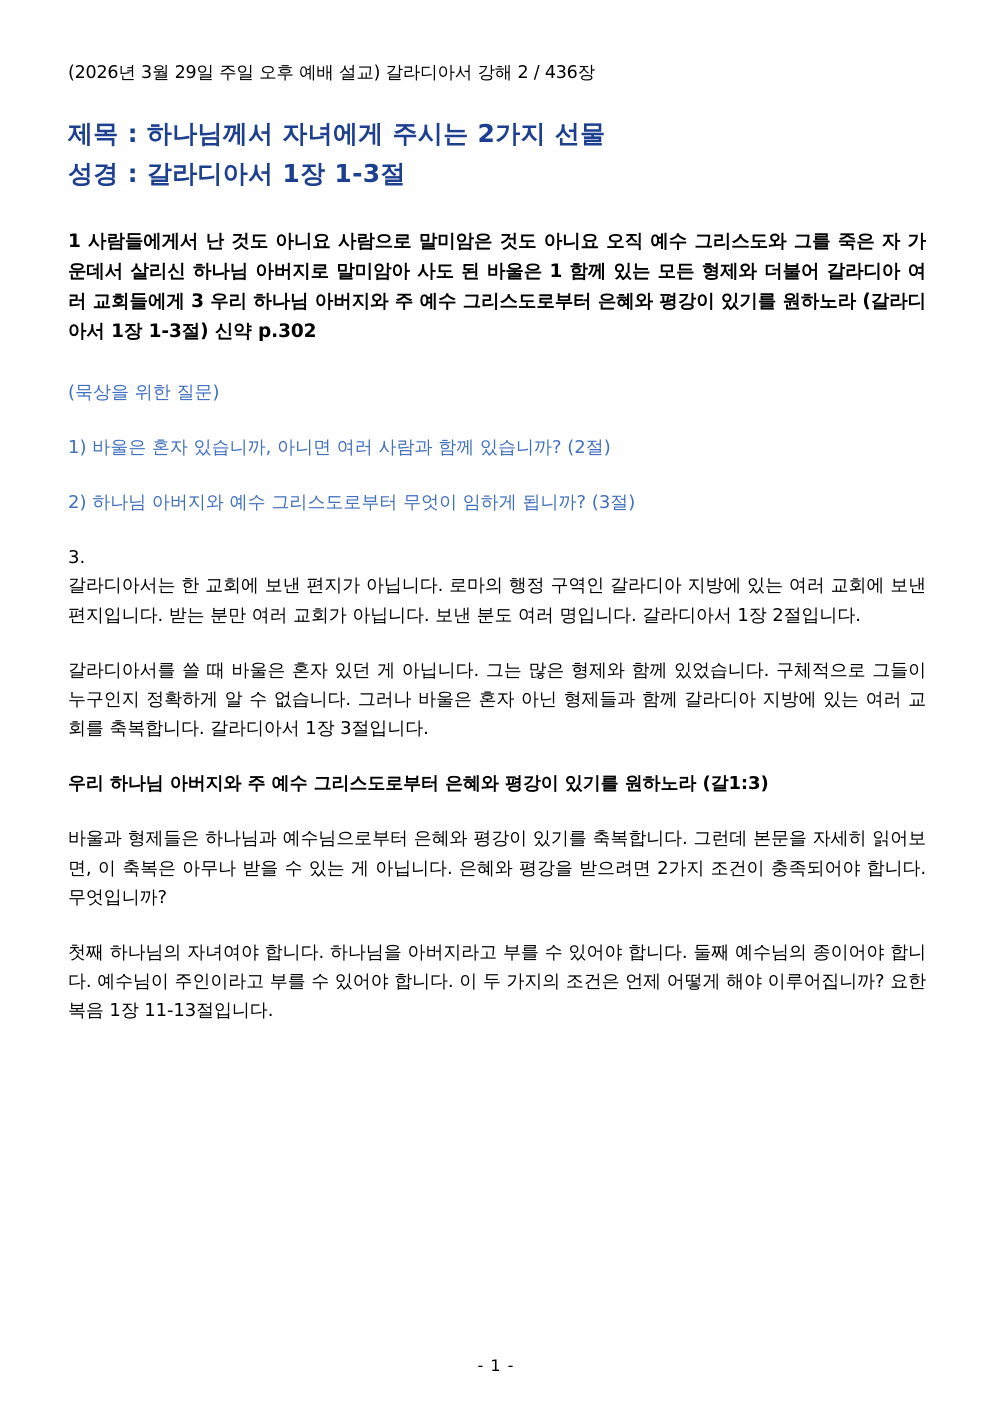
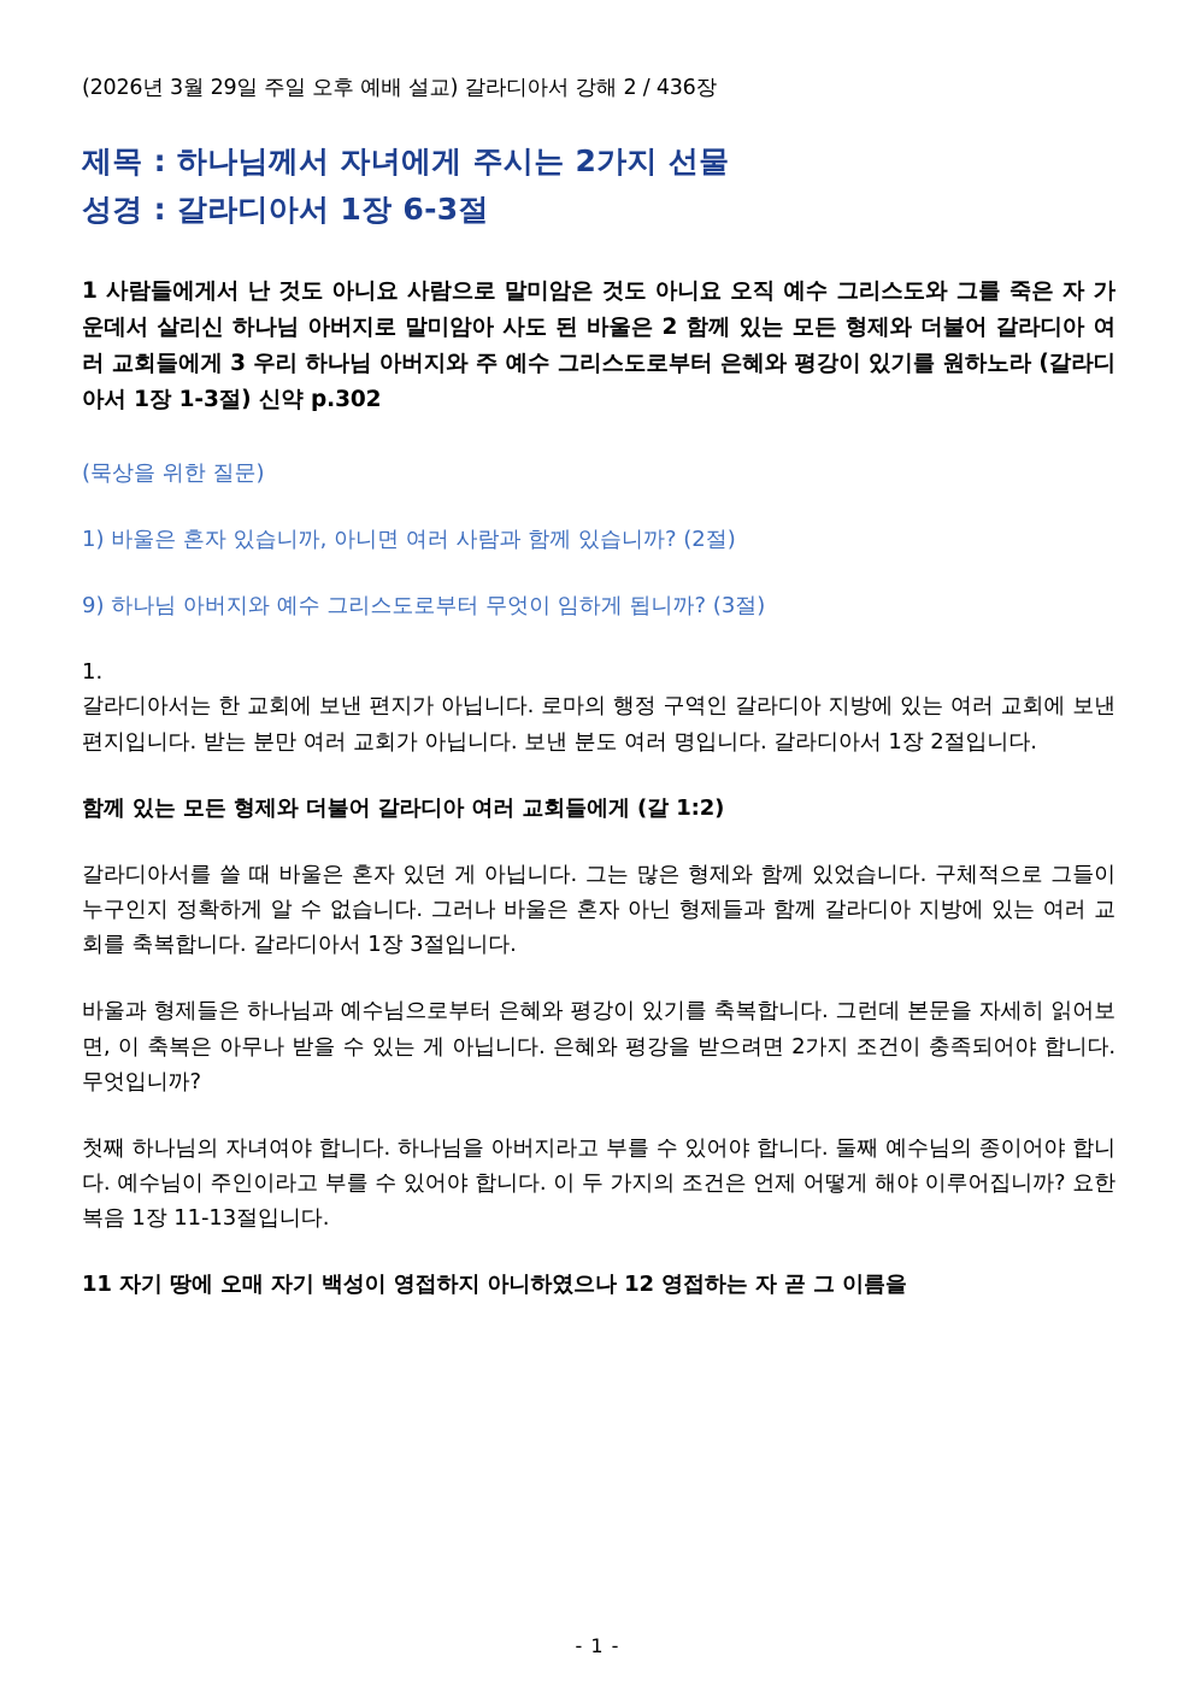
  (2026년 3월 29일 주일 오후 예배 설교) 갈라디아서 강해 2 / 436장
  제목 : 하나님께서 자녀에게 주시는 2가지 선물
- 성경 : 갈라디아서 1장 1-3절
+ 성경 : 갈라디아서 1장 6-3절
- 1 사람들에게서 난 것도 아니요 사람으로 말미암은 것도 아니요 오직 예수 그리스도와 그를 죽은 자 가운데서 살리신 하나님 아버지로 말미암아 사도 된 바울은 1 함께 있는 모든 형제와 더불어 갈라디아 여러 교회들에게 3 우리 하나님 아버지와 주 예수 그리스도로부터 은혜와 평강이 있기를 원하노라 (갈라디아서 1장 1-3절) 신약 p.302
+ 1 사람들에게서 난 것도 아니요 사람으로 말미암은 것도 아니요 오직 예수 그리스도와 그를 죽은 자 가운데서 살리신 하나님 아버지로 말미암아 사도 된 바울은 2 함께 있는 모든 형제와 더불어 갈라디아 여러 교회들에게 3 우리 하나님 아버지와 주 예수 그리스도로부터 은혜와 평강이 있기를 원하노라 (갈라디아서 1장 1-3절) 신약 p.302
  (묵상을 위한 질문)
  1) 바울은 혼자 있습니까, 아니면 여러 사람과 함께 있습니까? (2절)
- 2) 하나님 아버지와 예수 그리스도로부터 무엇이 임하게 됩니까? (3절)
+ 9) 하나님 아버지와 예수 그리스도로부터 무엇이 임하게 됩니까? (3절)
- 3.
+ 1.
  갈라디아서는 한 교회에 보낸 편지가 아닙니다. 로마의 행정 구역인 갈라디아 지방에 있는 여러 교회에 보낸 편지입니다. 받는 분만 여러 교회가 아닙니다. 보낸 분도 여러 명입니다. 갈라디아서 1장 2절입니다.
+ 함께 있는 모든 형제와 더불어 갈라디아 여러 교회들에게 (갈 1:2)
  갈라디아서를 쓸 때 바울은 혼자 있던 게 아닙니다. 그는 많은 형제와 함께 있었습니다. 구체적으로 그들이 누구인지 정확하게 알 수 없습니다. 그러나 바울은 혼자 아닌 형제들과 함께 갈라디아 지방에 있는 여러 교회를 축복합니다. 갈라디아서 1장 3절입니다.
- 우리 하나님 아버지와 주 예수 그리스도로부터 은혜와 평강이 있기를 원하노라 (갈1:3)
  바울과 형제들은 하나님과 예수님으로부터 은혜와 평강이 있기를 축복합니다. 그런데 본문을 자세히 읽어보면, 이 축복은 아무나 받을 수 있는 게 아닙니다. 은혜와 평강을 받으려면 2가지 조건이 충족되어야 합니다. 무엇입니까?
  첫째 하나님의 자녀여야 합니다. 하나님을 아버지라고 부를 수 있어야 합니다. 둘째 예수님의 종이어야 합니다. 예수님이 주인이라고 부를 수 있어야 합니다. 이 두 가지의 조건은 언제 어떻게 해야 이루어집니까? 요한복음 1장 11-13절입니다.
+ 11 자기 땅에 오매 자기 백성이 영접하지 아니하였으나 12 영접하는 자 곧 그 이름을
  - 1 -
